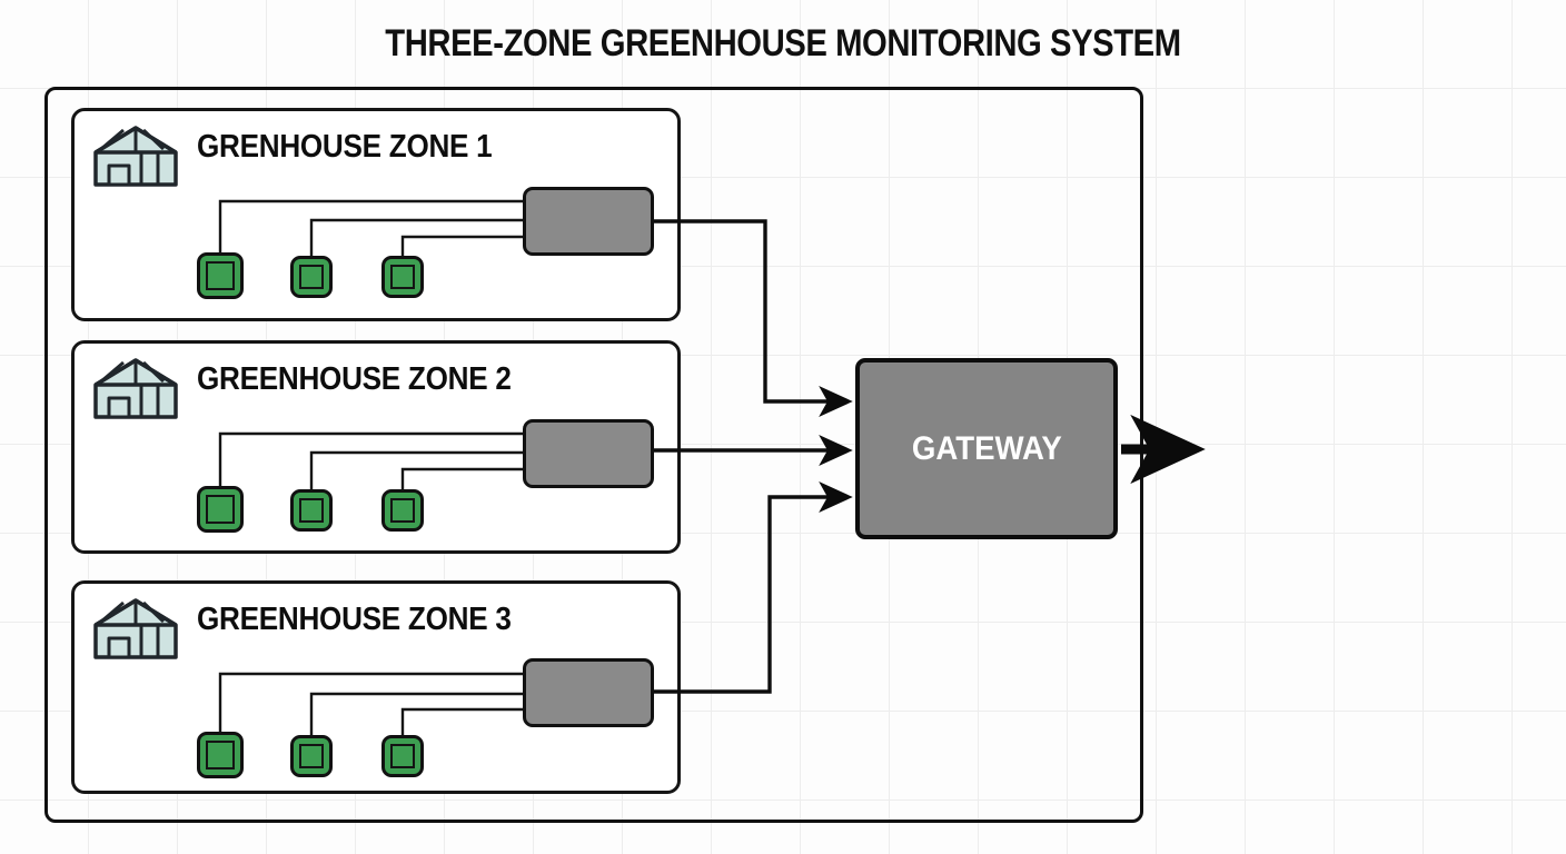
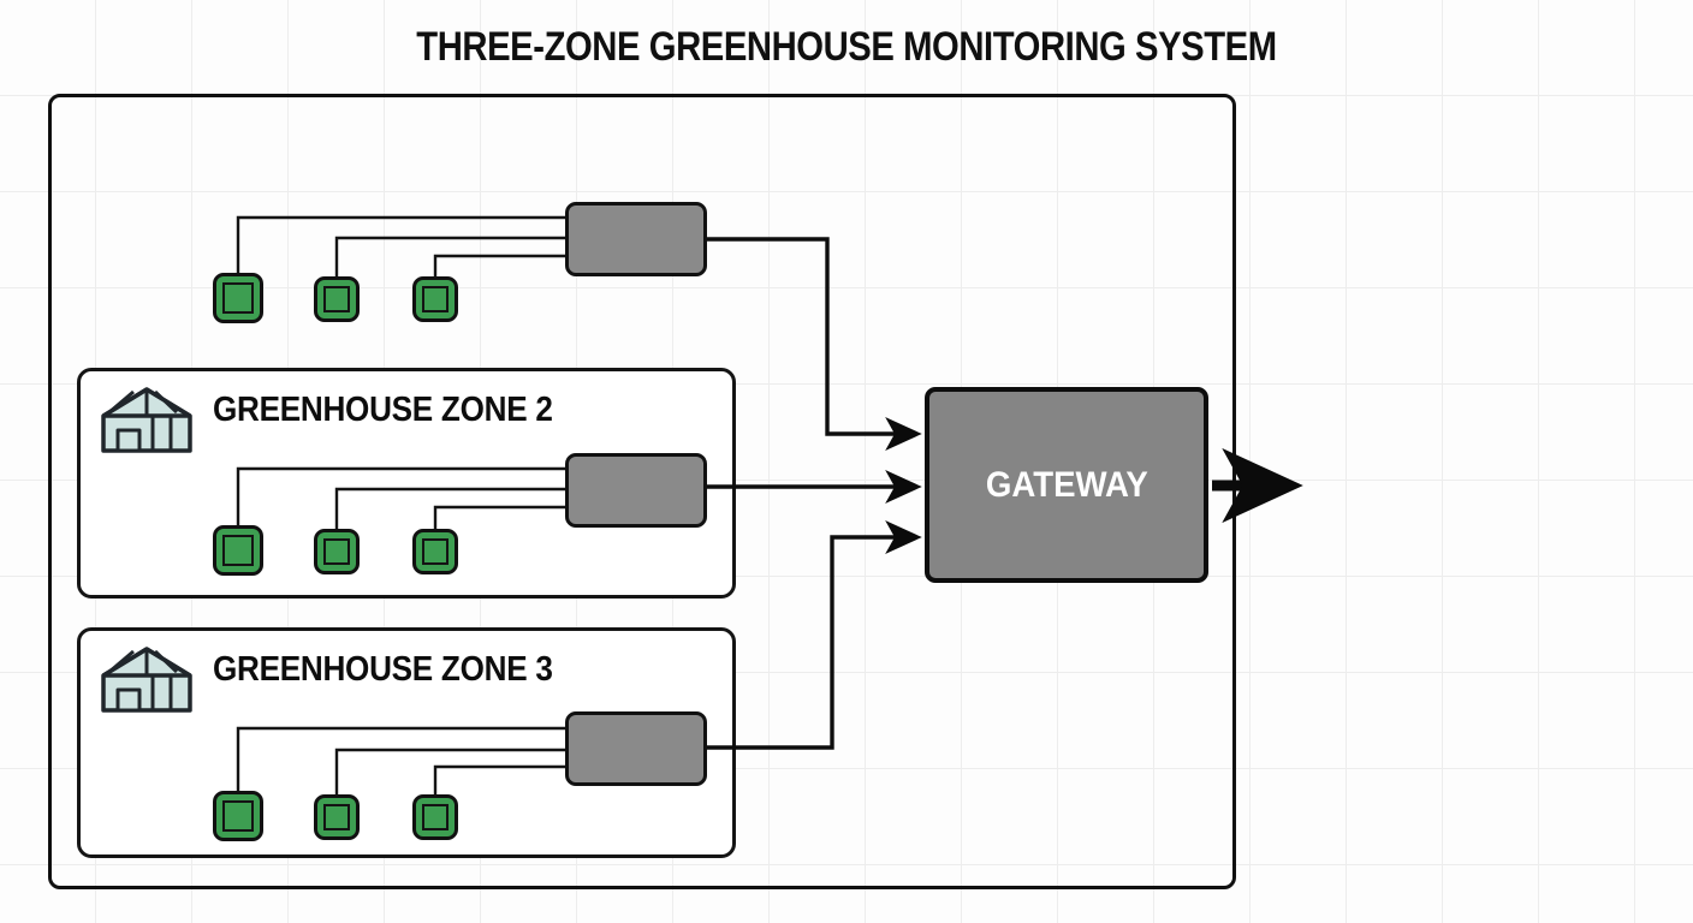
  THREE-ZONE GREENHOUSE MONITORING SYSTEM
- GRENHOUSE ZONE 1
  GREENHOUSE ZONE 2
  GREENHOUSE ZONE 3
  GATEWAY
